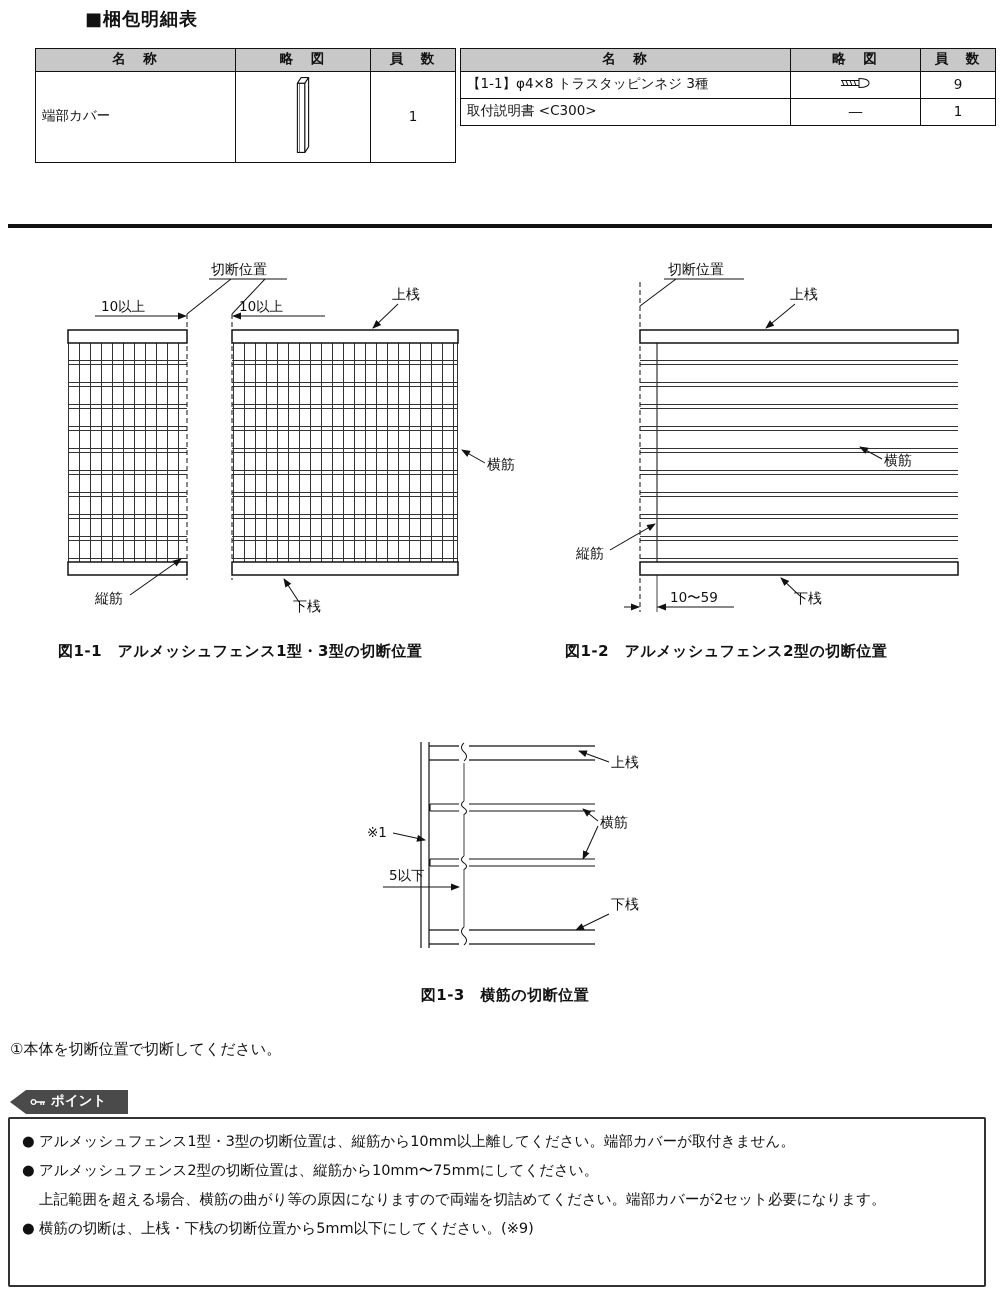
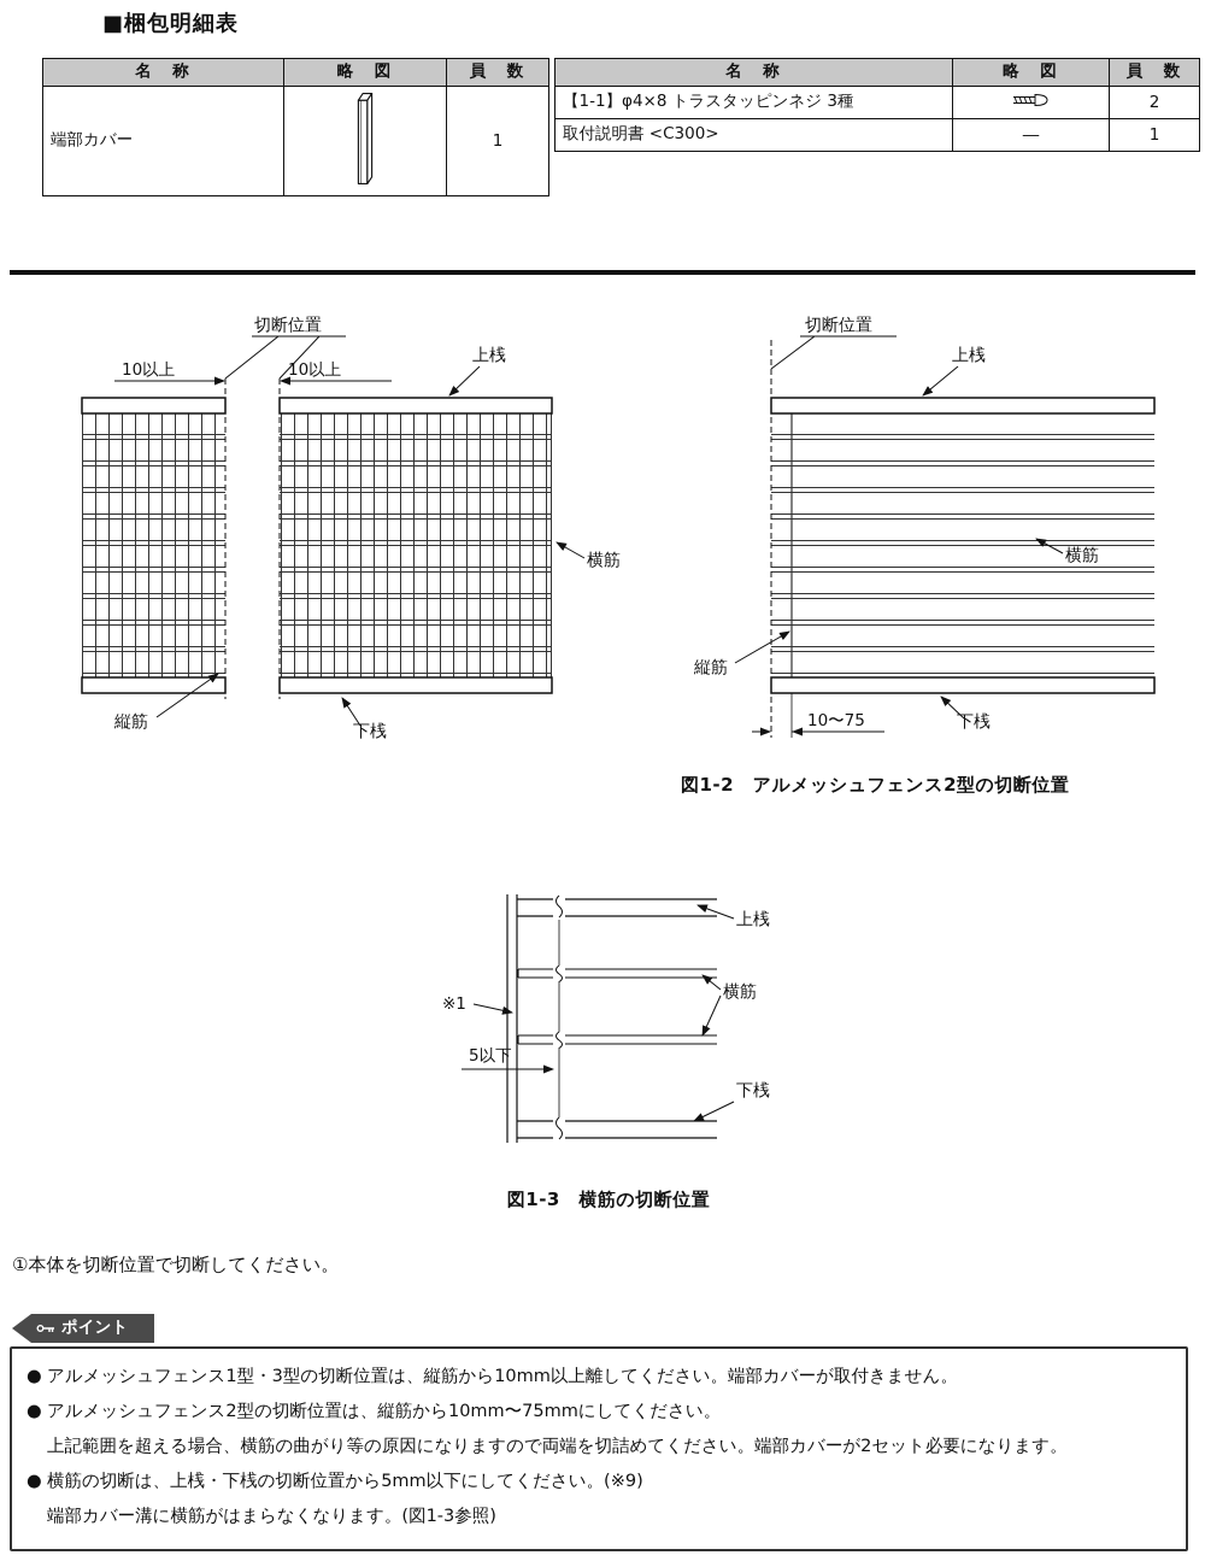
  ■梱包明細表
  名 称	略 図	員 数
  端部カバー		1
  名 称	略 図	員 数
- 【1-1】φ4×8 トラスタッピンネジ 3種		9
+ 【1-1】φ4×8 トラスタッピンネジ 3種		2
  取付説明書 <C300>	―	1
  切断位置
  10以上
  10以上
  上桟
  横筋
  縦筋
  下桟
- 図1-1 アルメッシュフェンス1型・3型の切断位置
  切断位置
  上桟
  横筋
  縦筋
- 10〜59
+ 10〜75
  下桟
  図1-2 アルメッシュフェンス2型の切断位置
  上桟
  横筋
  ※1
  5以下
  下桟
  図1-3 横筋の切断位置
  ①本体を切断位置で切断してください。
  ポイント
  ●
  アルメッシュフェンス1型・3型の切断位置は、縦筋から10mm以上離してください。端部カバーが取付きません。
  ●
  アルメッシュフェンス2型の切断位置は、縦筋から10mm〜75mmにしてください。
  上記範囲を超える場合、横筋の曲がり等の原因になりますので両端を切詰めてください。端部カバーが2セット必要になります。
  ●
  横筋の切断は、上桟・下桟の切断位置から5mm以下にしてください。(※9)
+ 端部カバー溝に横筋がはまらなくなります。(図1-3参照)
